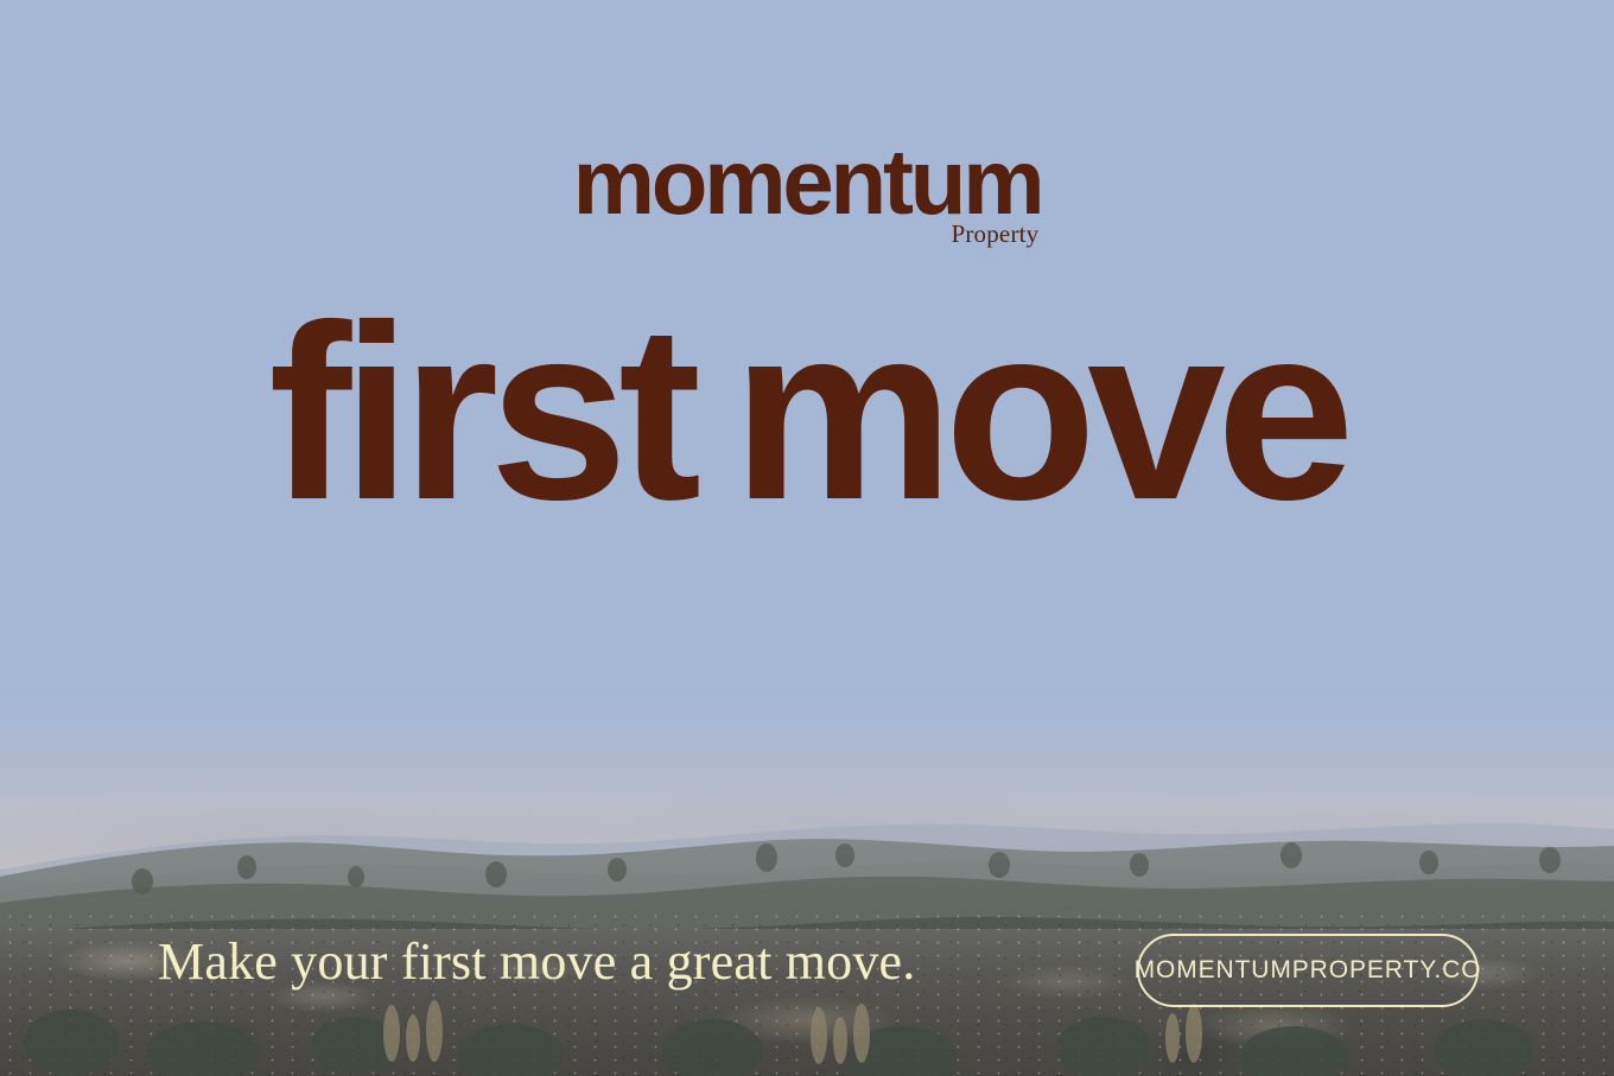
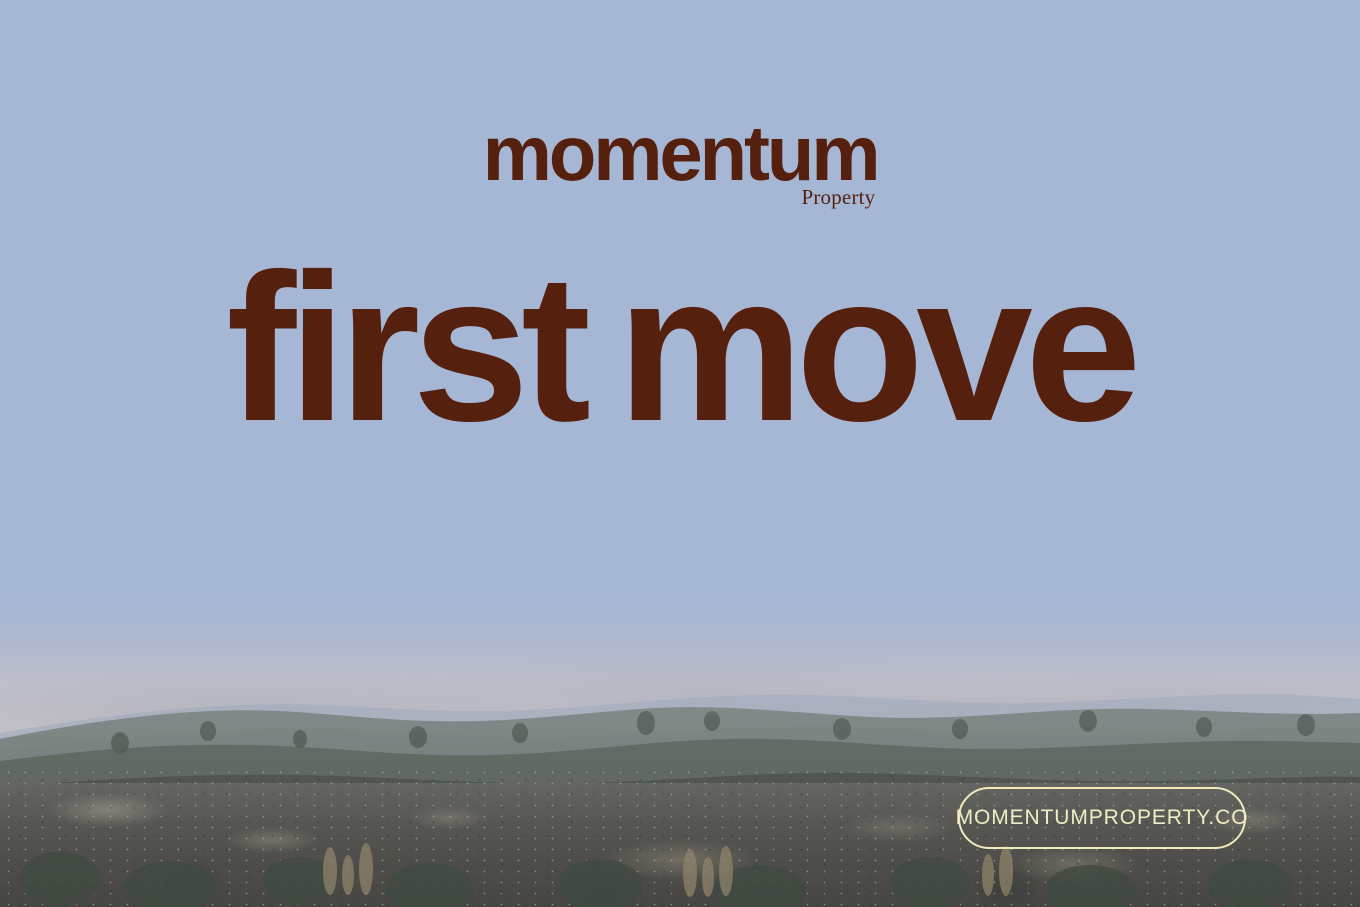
  momentum
  Property
  first move
- Make your first move a great move.
  MOMENTUMPROPERTY.CO
